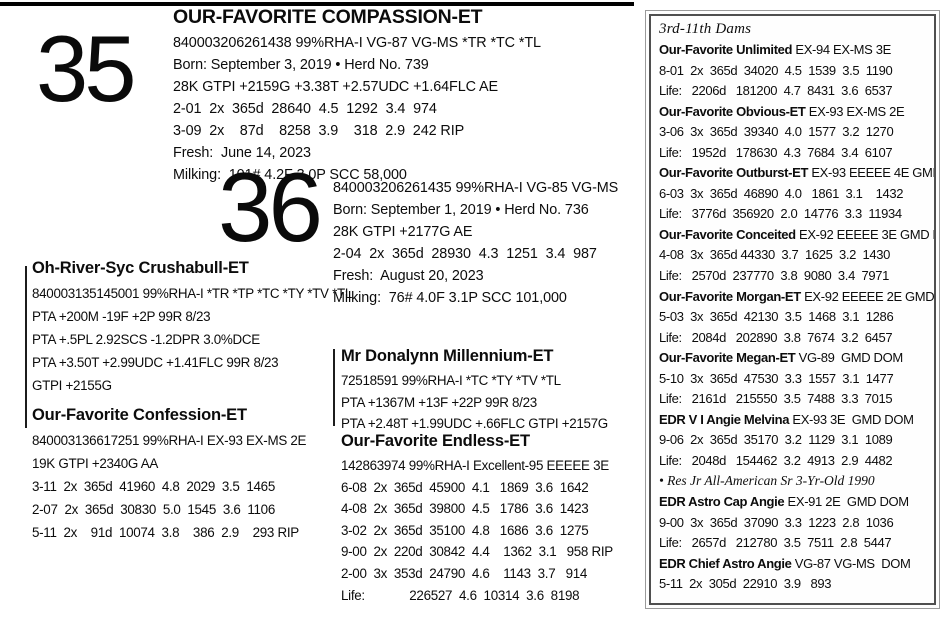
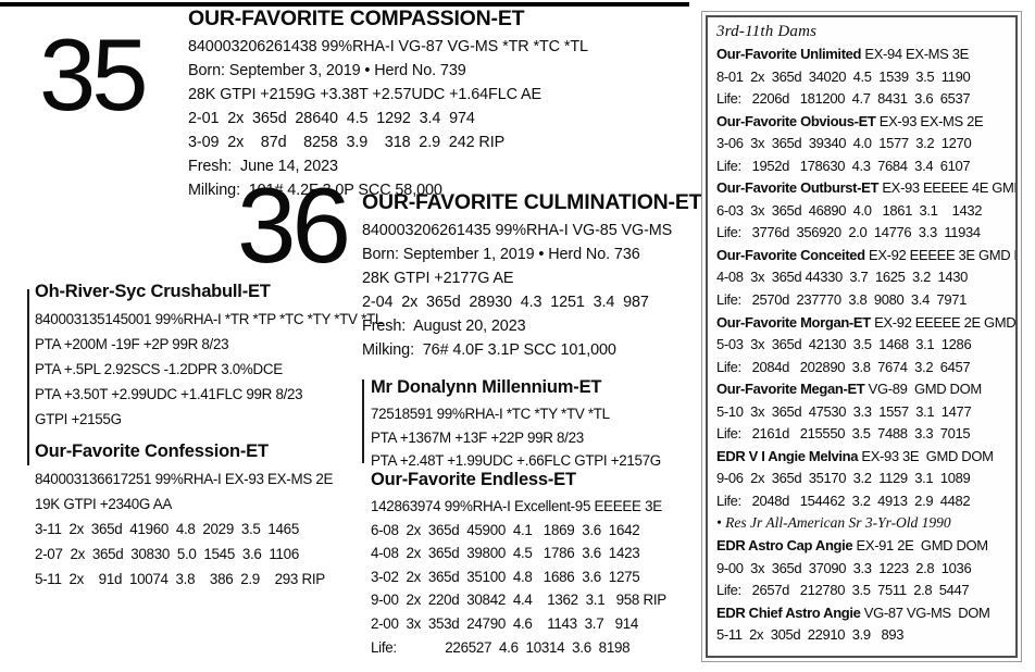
  35
  OUR-FAVORITE COMPASSION-ET
  840003206261438 99%RHA-I VG-87 VG-MS *TR *TC *TL
  Born: September 3, 2019 • Herd No. 739
  28K GTPI +2159G +3.38T +2.57UDC +1.64FLC AE
  2-01 2x 365d 28640 4.5 1292 3.4 974
  3-09 2x 87d 8258 3.9 318 2.9 242 RIP
  Fresh: June 14, 2023
  Milking: 101# 4.2F 3.0P SCC 58,000
  36
+ OUR-FAVORITE CULMINATION-ET
  840003206261435 99%RHA-I VG-85 VG-MS
  Born: September 1, 2019 • Herd No. 736
  28K GTPI +2177G AE
  2-04 2x 365d 28930 4.3 1251 3.4 987
  Fresh: August 20, 2023
  Milking: 76# 4.0F 3.1P SCC 101,000
  Oh-River-Syc Crushabull-ET
  840003135145001 99%RHA-I *TR *TP *TC *TY *TV *TL
  PTA +200M -19F +2P 99R 8/23
  PTA +.5PL 2.92SCS -1.2DPR 3.0%DCE
  PTA +3.50T +2.99UDC +1.41FLC 99R 8/23
  GTPI +2155G
  Our-Favorite Confession-ET
  840003136617251 99%RHA-I EX-93 EX-MS 2E
  19K GTPI +2340G AA
  3-11 2x 365d 41960 4.8 2029 3.5 1465
  2-07 2x 365d 30830 5.0 1545 3.6 1106
  5-11 2x 91d 10074 3.8 386 2.9 293 RIP
  Mr Donalynn Millennium-ET
  72518591 99%RHA-I *TC *TY *TV *TL
  PTA +1367M +13F +22P 99R 8/23
  PTA +2.48T +1.99UDC +.66FLC GTPI +2157G
  Our-Favorite Endless-ET
  142863974 99%RHA-I Excellent-95 EEEEE 3E
  6-08 2x 365d 45900 4.1 1869 3.6 1642
  4-08 2x 365d 39800 4.5 1786 3.6 1423
  3-02 2x 365d 35100 4.8 1686 3.6 1275
  9-00 2x 220d 30842 4.4 1362 3.1 958 RIP
  2-00 3x 353d 24790 4.6 1143 3.7 914
  Life: 226527 4.6 10314 3.6 8198
  3rd-11th Dams
  Our-Favorite Unlimited EX-94 EX-MS 3E
  8-01 2x 365d 34020 4.5 1539 3.5 1190
  Life: 2206d 181200 4.7 8431 3.6 6537
  Our-Favorite Obvious-ET EX-93 EX-MS 2E
  3-06 3x 365d 39340 4.0 1577 3.2 1270
  Life: 1952d 178630 4.3 7684 3.4 6107
  Our-Favorite Outburst-ET EX-93 EEEEE 4E GM
  6-03 3x 365d 46890 4.0 1861 3.1 1432
  Life: 3776d 356920 2.0 14776 3.3 11934
  Our-Favorite Conceited EX-92 EEEEE 3E GMD
  4-08 3x 365d 44330 3.7 1625 3.2 1430
  Life: 2570d 237770 3.8 9080 3.4 7971
  Our-Favorite Morgan-ET EX-92 EEEEE 2E GMD
  5-03 3x 365d 42130 3.5 1468 3.1 1286
  Life: 2084d 202890 3.8 7674 3.2 6457
  Our-Favorite Megan-ET VG-89 GMD DOM
  5-10 3x 365d 47530 3.3 1557 3.1 1477
  Life: 2161d 215550 3.5 7488 3.3 7015
  EDR V I Angie Melvina EX-93 3E GMD DOM
  9-06 2x 365d 35170 3.2 1129 3.1 1089
  Life: 2048d 154462 3.2 4913 2.9 4482
  • Res Jr All-American Sr 3-Yr-Old 1990
  EDR Astro Cap Angie EX-91 2E GMD DOM
  9-00 3x 365d 37090 3.3 1223 2.8 1036
  Life: 2657d 212780 3.5 7511 2.8 5447
  EDR Chief Astro Angie VG-87 VG-MS DOM
  5-11 2x 305d 22910 3.9 893
